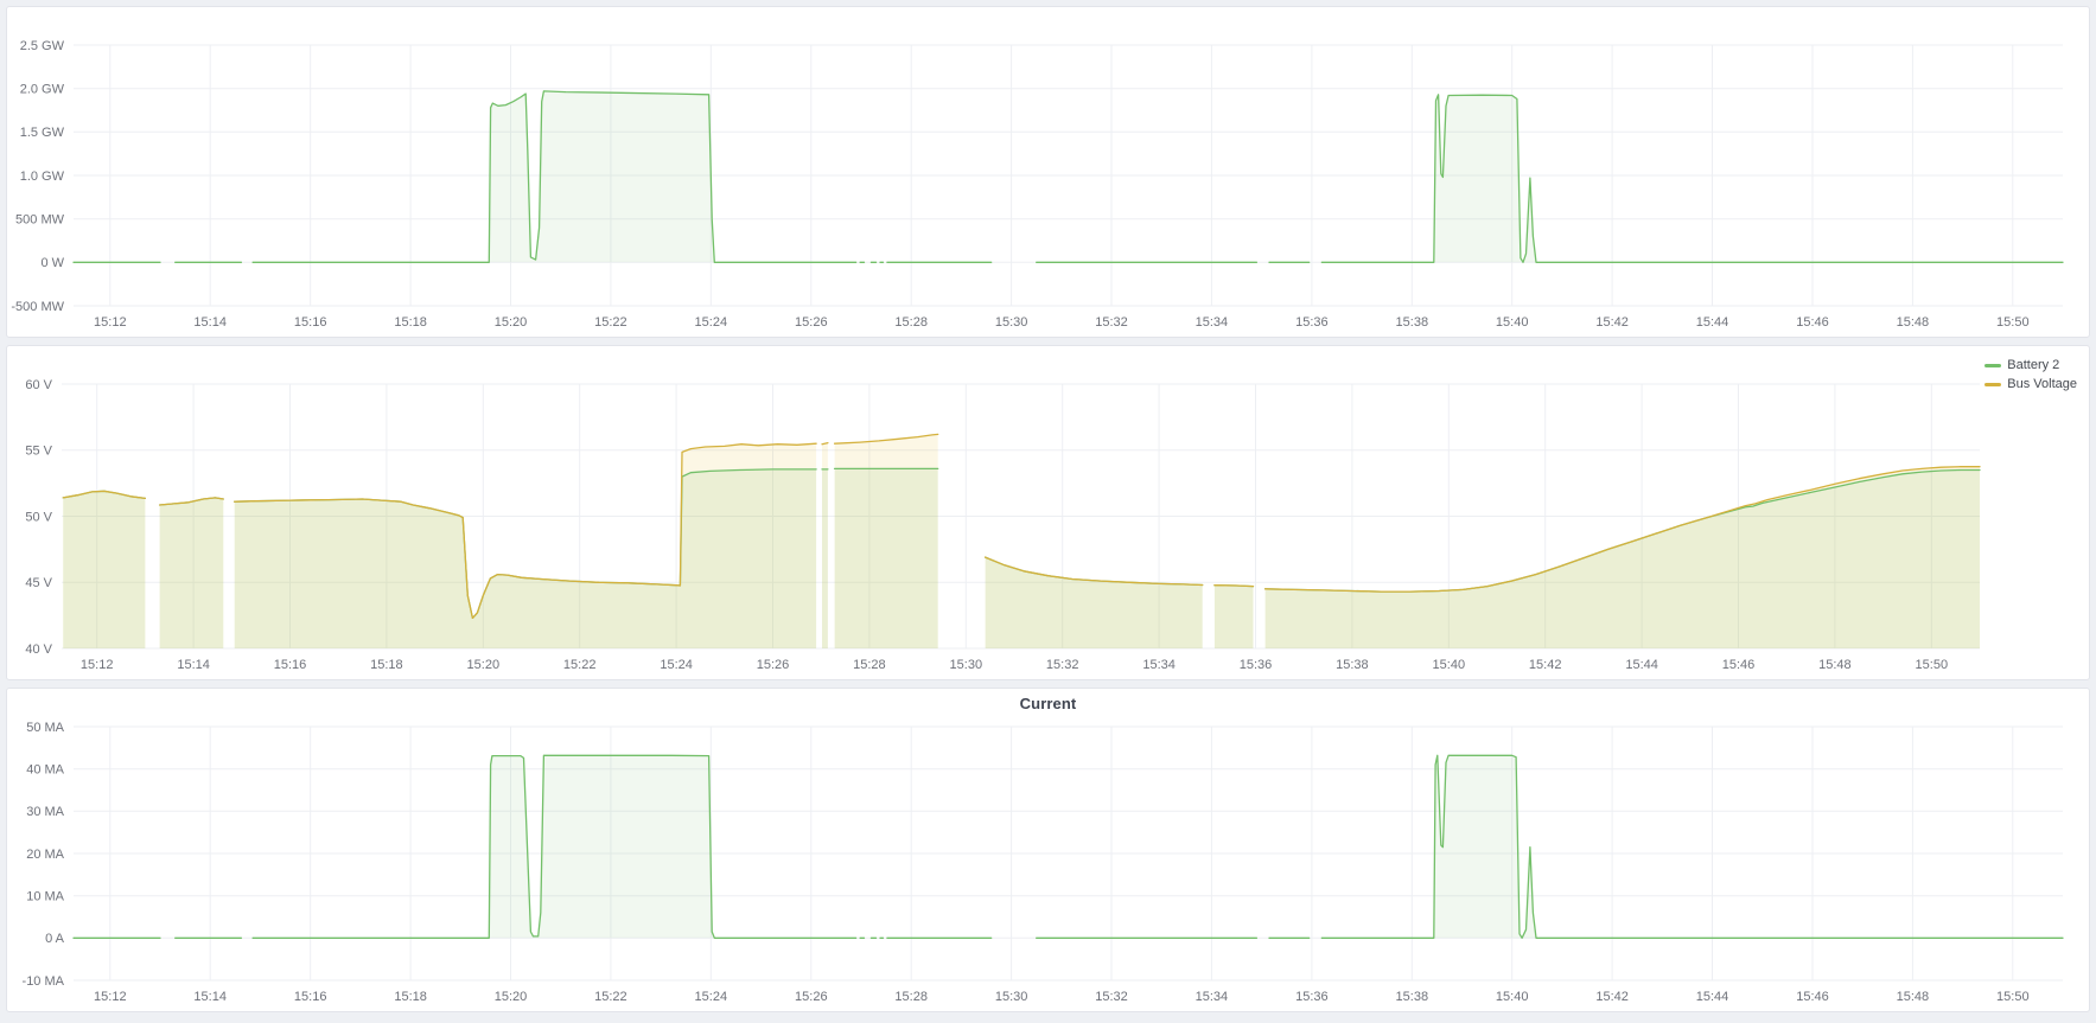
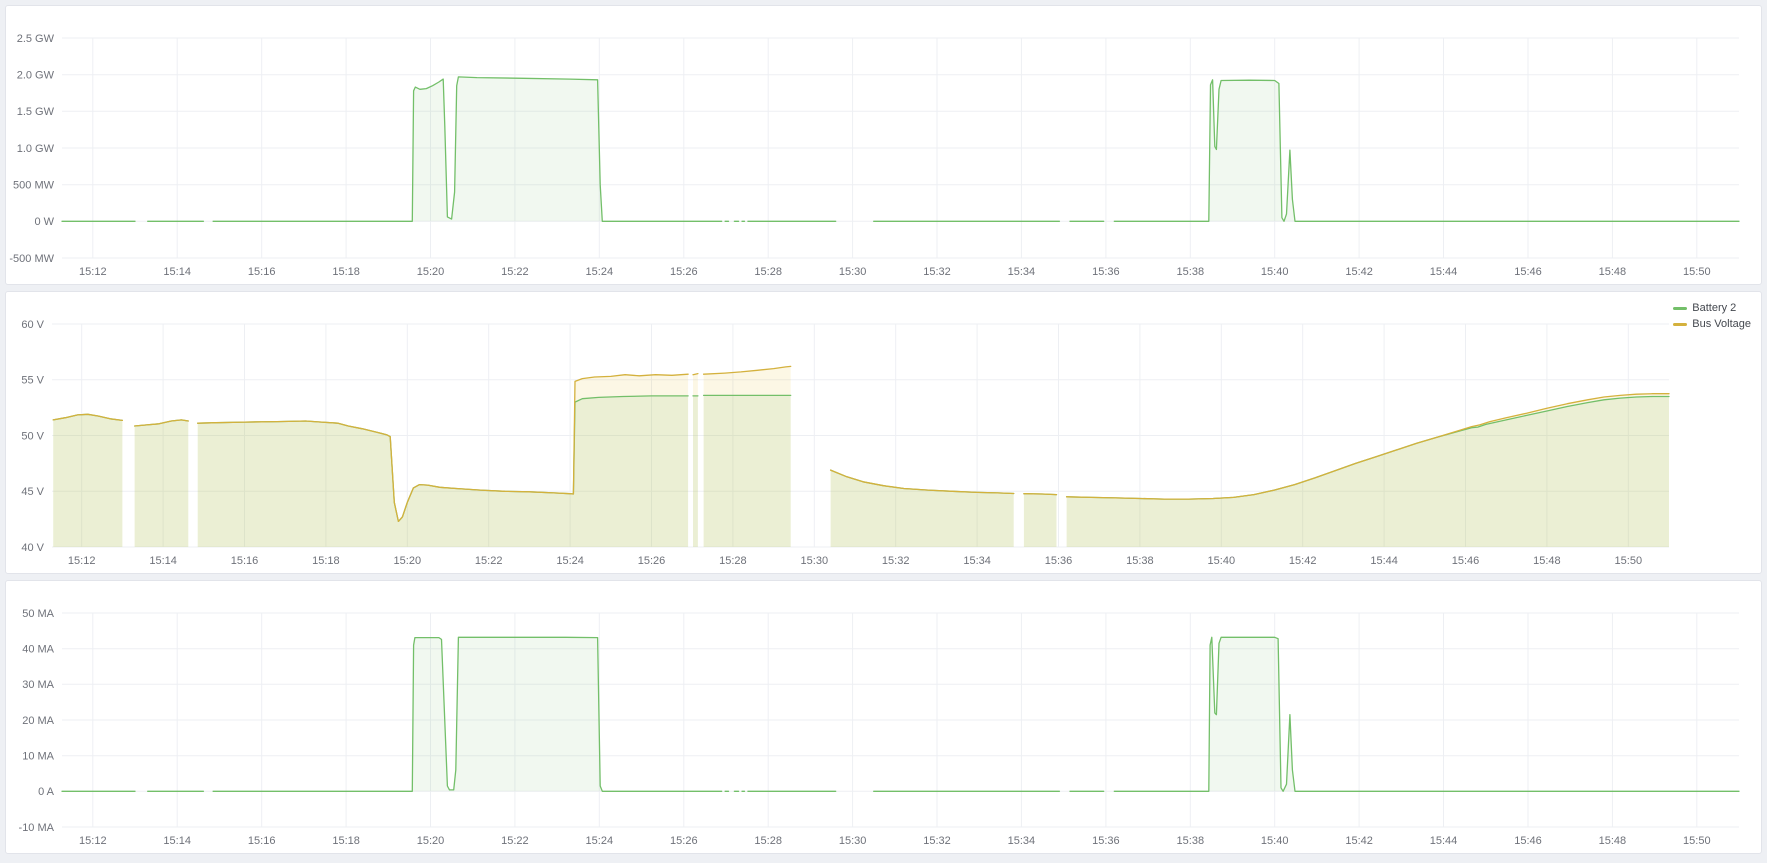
  2.5 GW
  2.0 GW
  1.5 GW
  1.0 GW
  500 MW
  0 W
  -500 MW
  15:12
  15:14
  15:16
  15:18
  15:20
  15:22
  15:24
  15:26
  15:28
  15:30
  15:32
  15:34
  15:36
  15:38
  15:40
  15:42
  15:44
  15:46
  15:48
  15:50
  60 V
  55 V
  50 V
  45 V
  40 V
  15:12
  15:14
  15:16
  15:18
  15:20
  15:22
  15:24
  15:26
  15:28
  15:30
  15:32
  15:34
  15:36
  15:38
  15:40
  15:42
  15:44
  15:46
  15:48
  15:50
  Battery 2
  Bus Voltage
- Current
  50 MA
  40 MA
  30 MA
  20 MA
  10 MA
  0 A
  -10 MA
  15:12
  15:14
  15:16
  15:18
  15:20
  15:22
  15:24
  15:26
  15:28
  15:30
  15:32
  15:34
  15:36
  15:38
  15:40
  15:42
  15:44
  15:46
  15:48
  15:50
